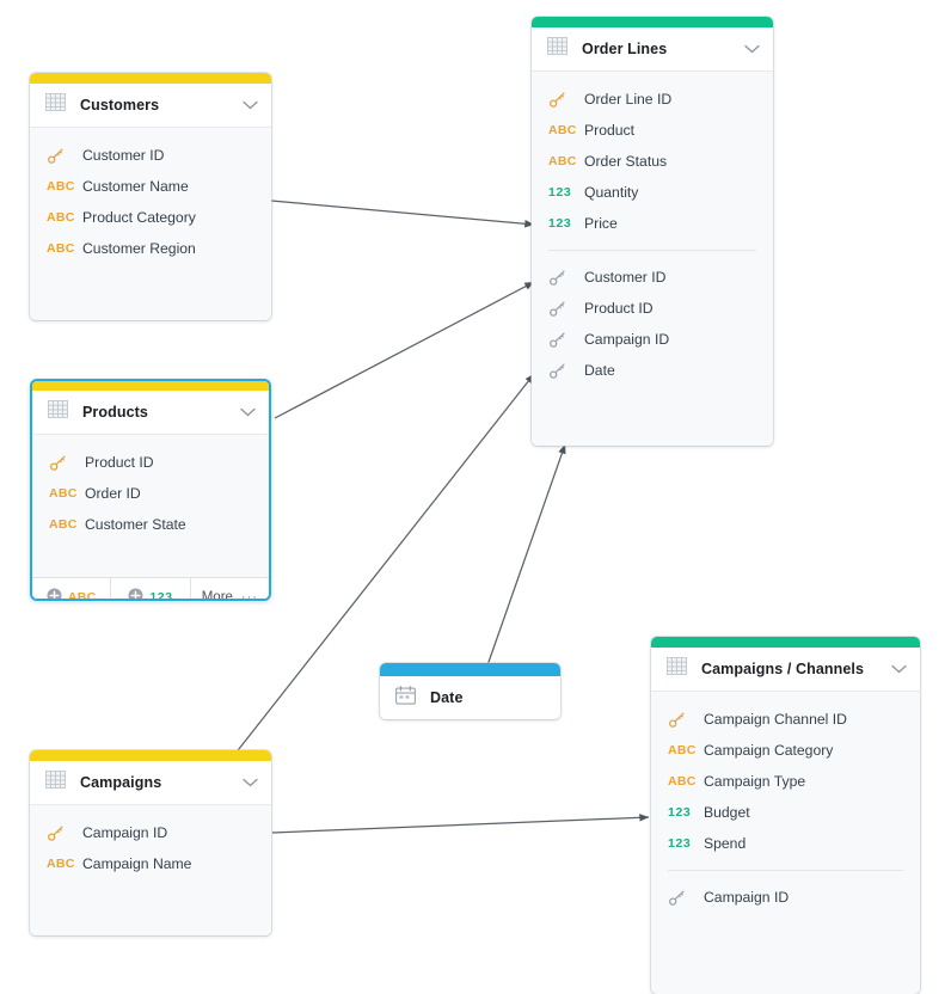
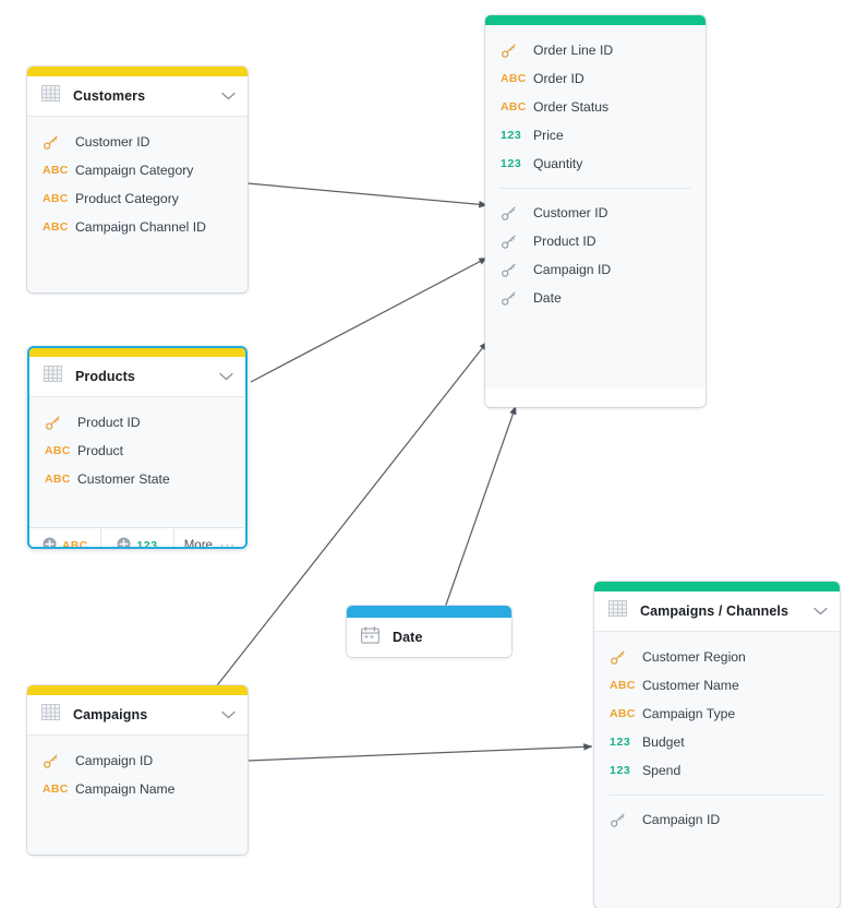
  Customers
  Customer ID
  ABC
- Customer Name
+ Campaign Category
  ABC
  Product Category
  ABC
- Customer Region
+ Campaign Channel ID
  Products
  Product ID
  ABC
- Order ID
+ Product
  ABC
  Customer State
  ABC
  123
  More
  ···
  Campaigns
  Campaign ID
  ABC
  Campaign Name
- Order Lines
  Order Line ID
  ABC
- Product
+ Order ID
  ABC
  Order Status
  123
- Quantity
+ Price
  123
- Price
+ Quantity
  Customer ID
  Product ID
  Campaign ID
  Date
  Campaigns / Channels
- Campaign Channel ID
+ Customer Region
  ABC
- Campaign Category
+ Customer Name
  ABC
  Campaign Type
  123
  Budget
  123
  Spend
  Campaign ID
  Date
